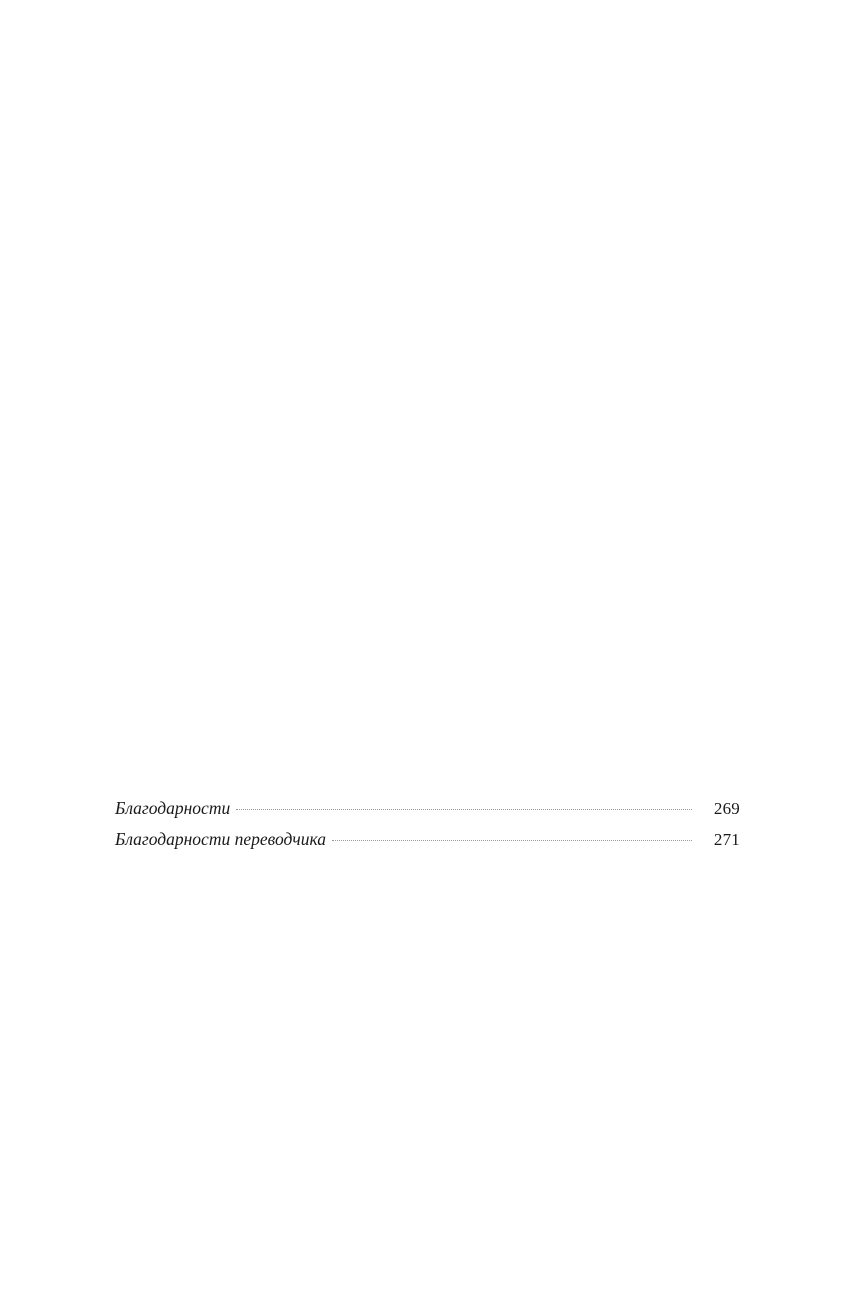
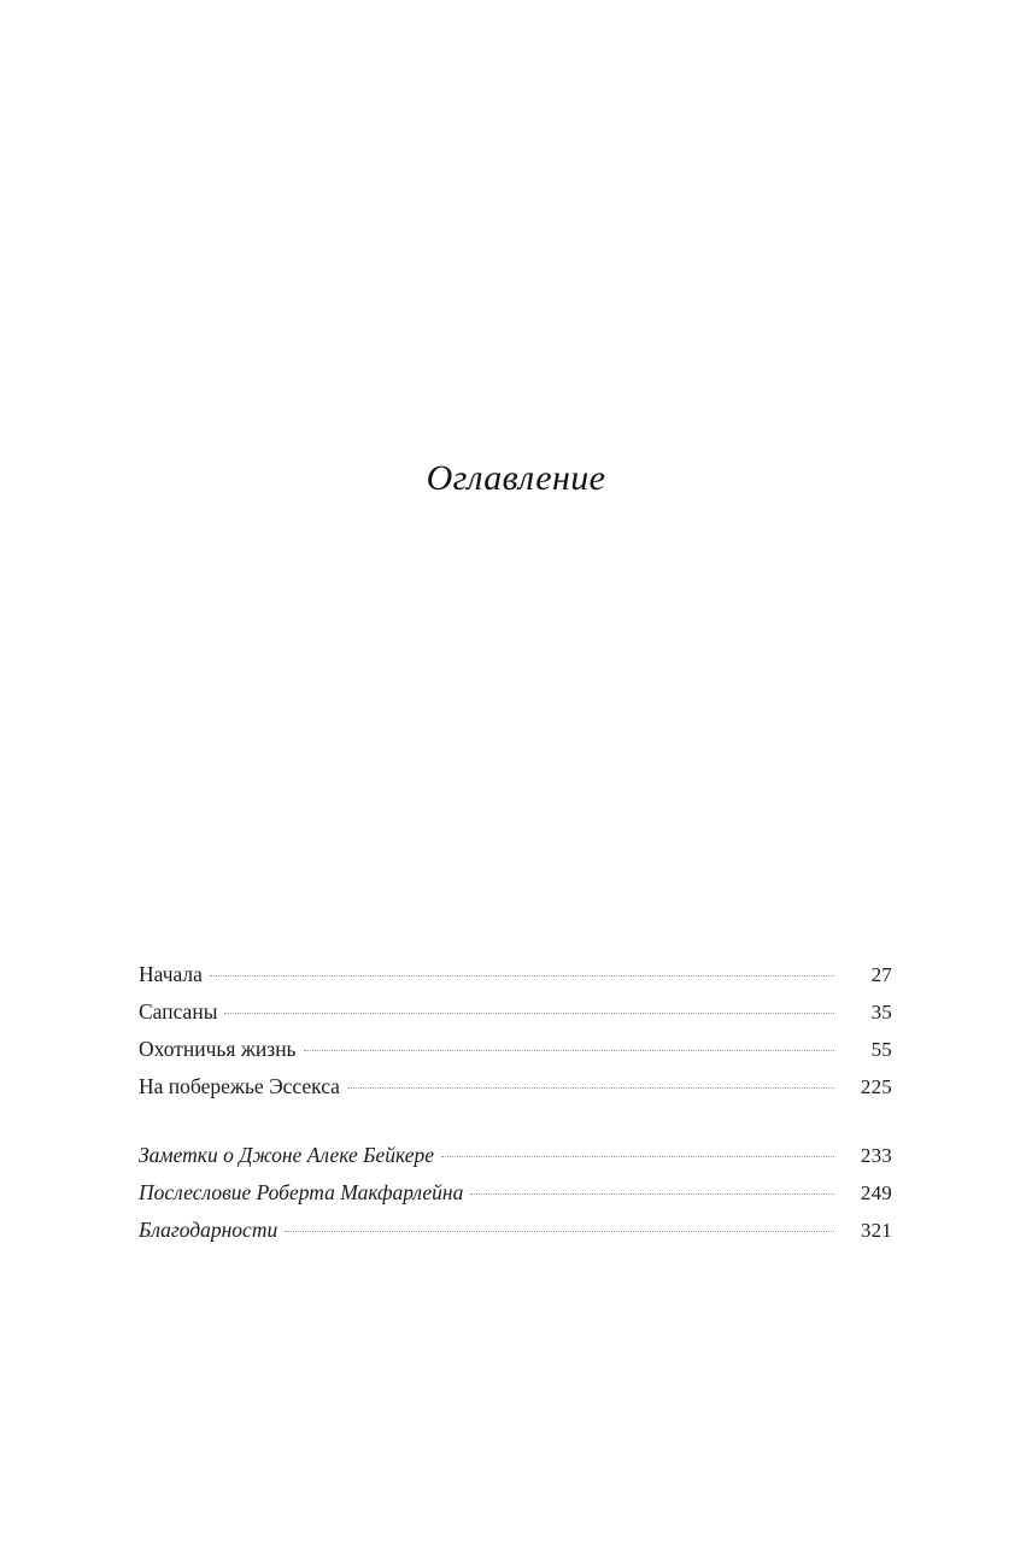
+ Оглавление
+ Начала
+ 27
+ Сапсаны
+ 35
+ Охотничья жизнь
+ 55
+ На побережье Эссекса
+ 225
+ Заметки о Джоне Алеке Бейкере
+ 233
+ Послесловие Роберта Макфарлейна
+ 249
  Благодарности
- 269
+ 321
- Благодарности переводчика
- 271
